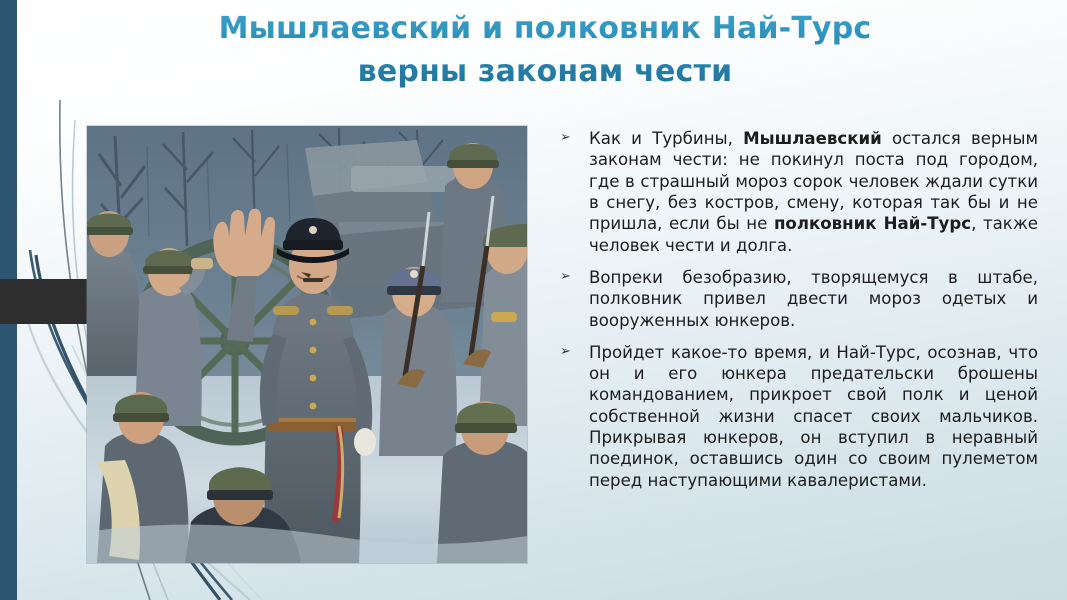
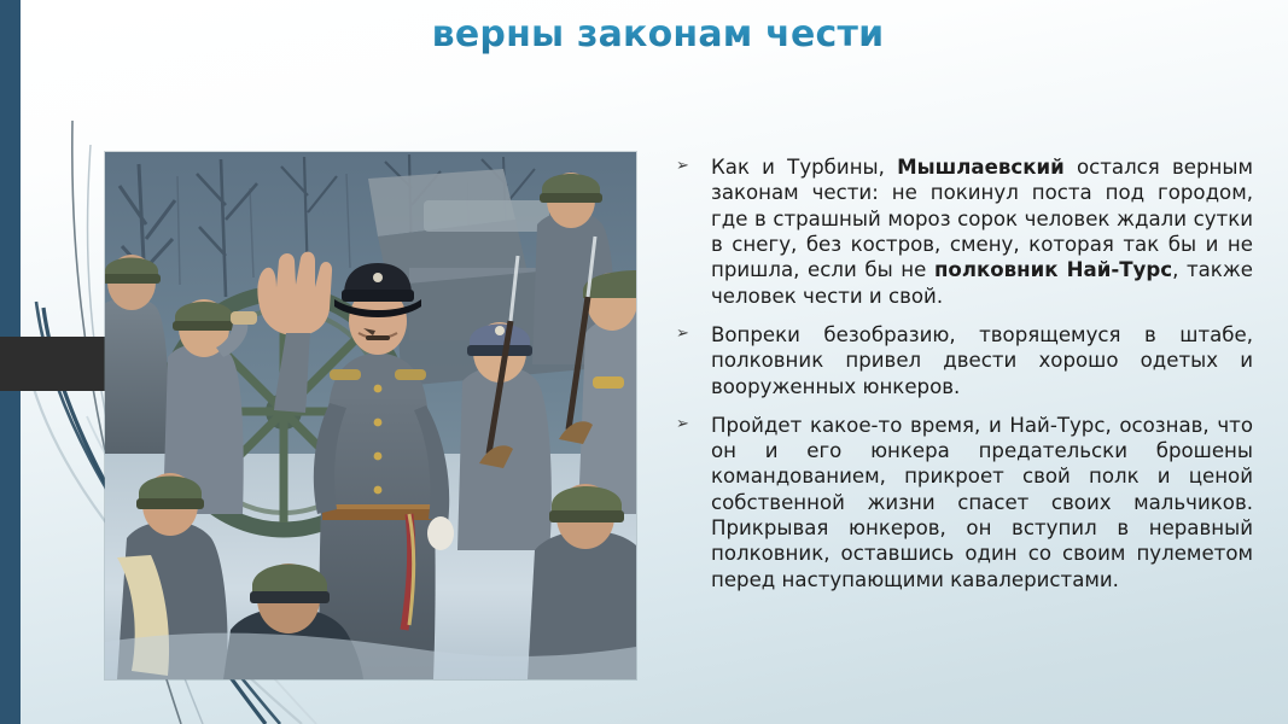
- Мышлаевский и полковник Най-Турс
  верны законам чести
  ➢
- Как и Турбины, Мышлаевский остался верным законам чести: не покинул поста под городом, где в страшный мороз сорок человек ждали сутки в снегу, без костров, смену, которая так бы и не пришла, если бы не полковник Най-Турс, также человек чести и долга.
+ Как и Турбины, Мышлаевский остался верным законам чести: не покинул поста под городом, где в страшный мороз сорок человек ждали сутки в снегу, без костров, смену, которая так бы и не пришла, если бы не полковник Най-Турс, также человек чести и свой.
  ➢
- Вопреки безобразию, творящемуся в штабе, полковник привел двести мороз одетых и вооруженных юнкеров.
+ Вопреки безобразию, творящемуся в штабе, полковник привел двести хорошо одетых и вооруженных юнкеров.
  ➢
- Пройдет какое-то время, и Най-Турс, осознав, что он и его юнкера предательски брошены командованием, прикроет свой полк и ценой собственной жизни спасет своих мальчиков. Прикрывая юнкеров, он вступил в неравный поединок, оставшись один со своим пулеметом перед наступающими кавалеристами.
+ Пройдет какое-то время, и Най-Турс, осознав, что он и его юнкера предательски брошены командованием, прикроет свой полк и ценой собственной жизни спасет своих мальчиков. Прикрывая юнкеров, он вступил в неравный полковник, оставшись один со своим пулеметом перед наступающими кавалеристами.
